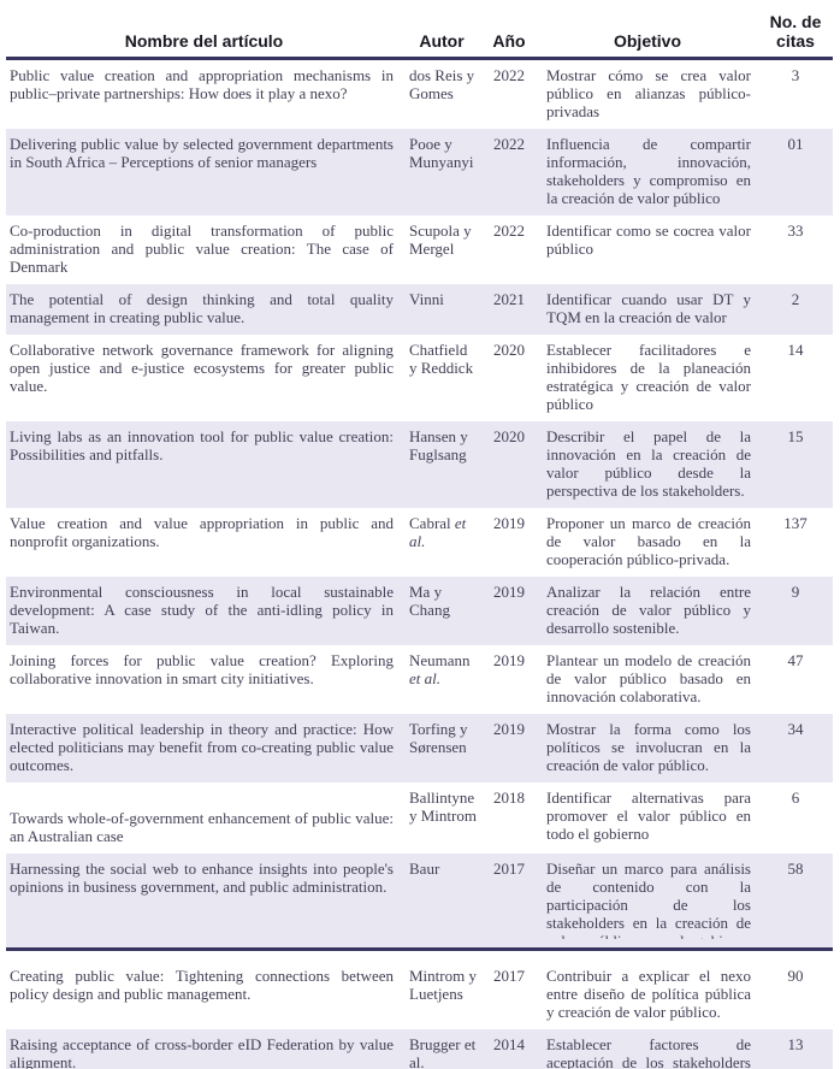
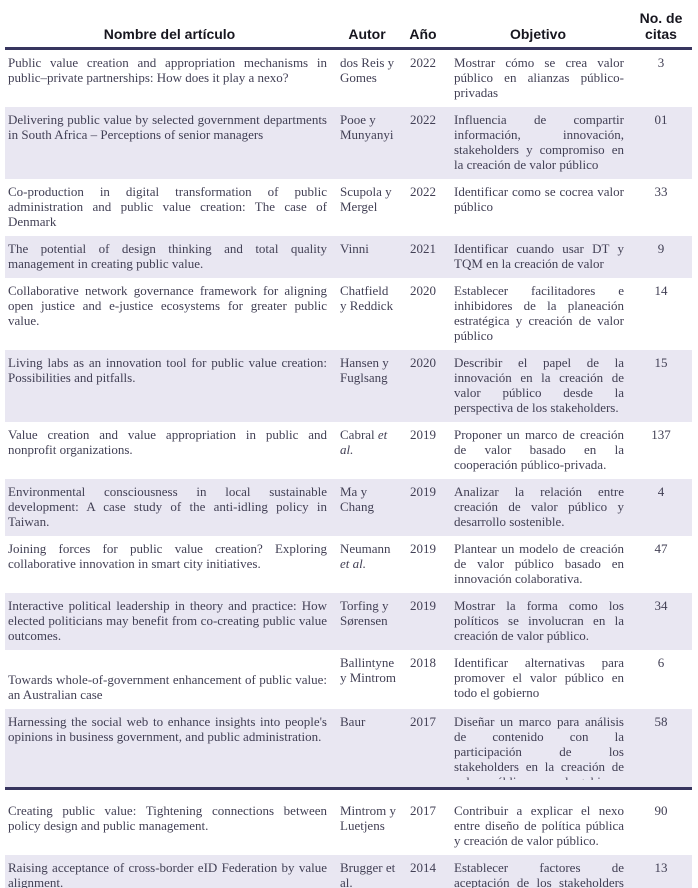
  Nombre del artículo	Autor	Año	Objetivo	No. de citas
  Public value creation and appropriation mechanisms in public–private partnerships: How does it play a nexo?	dos Reis y Gomes	2022	Mostrar cómo se crea valor público en alianzas público-privadas	3
  Delivering public value by selected government departments in South Africa – Perceptions of senior managers	Pooe y Munyanyi	2022	Influencia de compartir información, innovación, stakeholders y compromiso en la creación de valor público	01
  Co-production in digital transformation of public administration and public value creation: The case of Denmark	Scupola y Mergel	2022	Identificar como se cocrea valor público	33
- The potential of design thinking and total quality management in creating public value.	Vinni	2021	Identificar cuando usar DT y TQM en la creación de valor	2
+ The potential of design thinking and total quality management in creating public value.	Vinni	2021	Identificar cuando usar DT y TQM en la creación de valor	9
  Collaborative network governance framework for aligning open justice and e-justice ecosystems for greater public value.	Chatfield y Reddick	2020	Establecer facilitadores e inhibidores de la planeación estratégica y creación de valor público	14
  Living labs as an innovation tool for public value creation: Possibilities and pitfalls.	Hansen y Fuglsang	2020	Describir el papel de la innovación en la creación de valor público desde la perspectiva de los stakeholders.	15
  Value creation and value appropriation in public and nonprofit organizations.	Cabral et al.	2019	Proponer un marco de creación de valor basado en la cooperación público-privada.	137
- Environmental consciousness in local sustainable development: A case study of the anti-idling policy in Taiwan.	Ma y Chang	2019	Analizar la relación entre creación de valor público y desarrollo sostenible.	9
+ Environmental consciousness in local sustainable development: A case study of the anti-idling policy in Taiwan.	Ma y Chang	2019	Analizar la relación entre creación de valor público y desarrollo sostenible.	4
  Joining forces for public value creation? Exploring collaborative innovation in smart city initiatives.	Neumann et al.	2019	Plantear un modelo de creación de valor público basado en innovación colaborativa.	47
  Interactive political leadership in theory and practice: How elected politicians may benefit from co-creating public value outcomes.	Torfing y Sørensen	2019	Mostrar la forma como los políticos se involucran en la creación de valor público.	34
  Towards whole-of-government enhancement of public value: an Australian case	Ballintyne y Mintrom	2018	Identificar alternativas para promover el valor público en todo el gobierno	6
  Harnessing the social web to enhance insights into people's opinions in business government, and public administration.	Baur	2017	Diseñar un marco para análisis de contenido con la participación de los stakeholders en la creación de	58
  Creating public value: Tightening connections between policy design and public management.	Mintrom y Luetjens	2017	Contribuir a explicar el nexo entre diseño de política pública y creación de valor público.	90
  Raising acceptance of cross-border eID Federation by value alignment.	Brugger et al.	2014	Establecer factores de aceptación de los stakeholders	13
